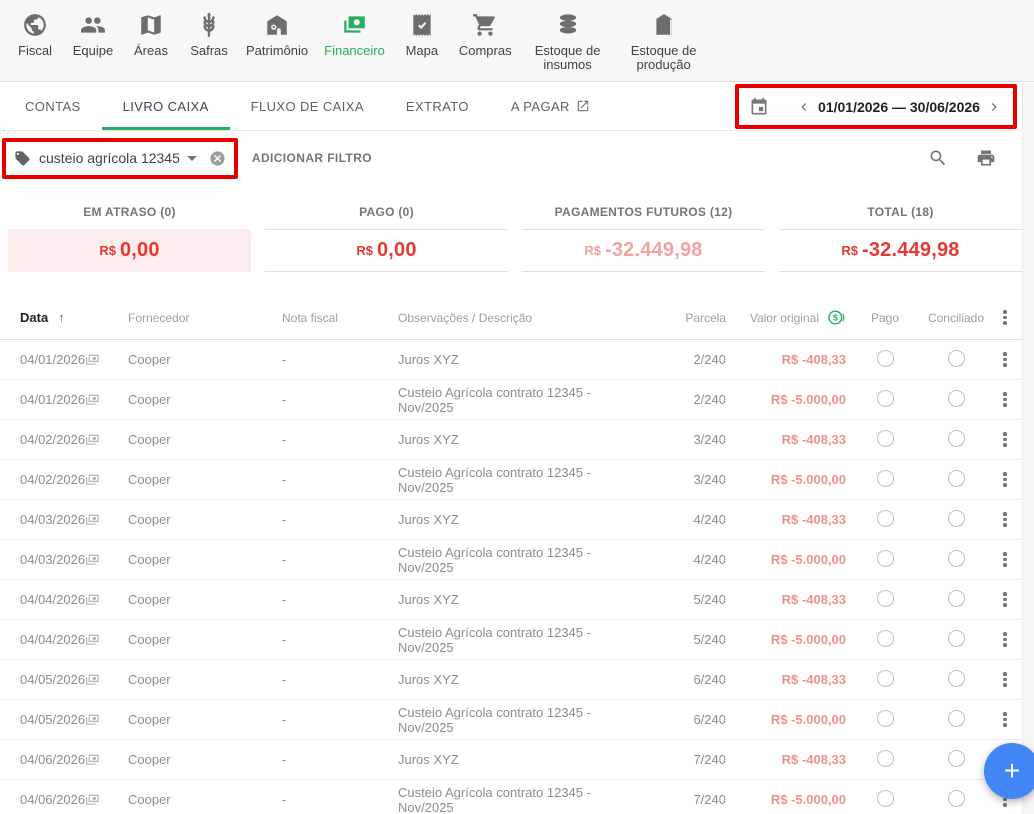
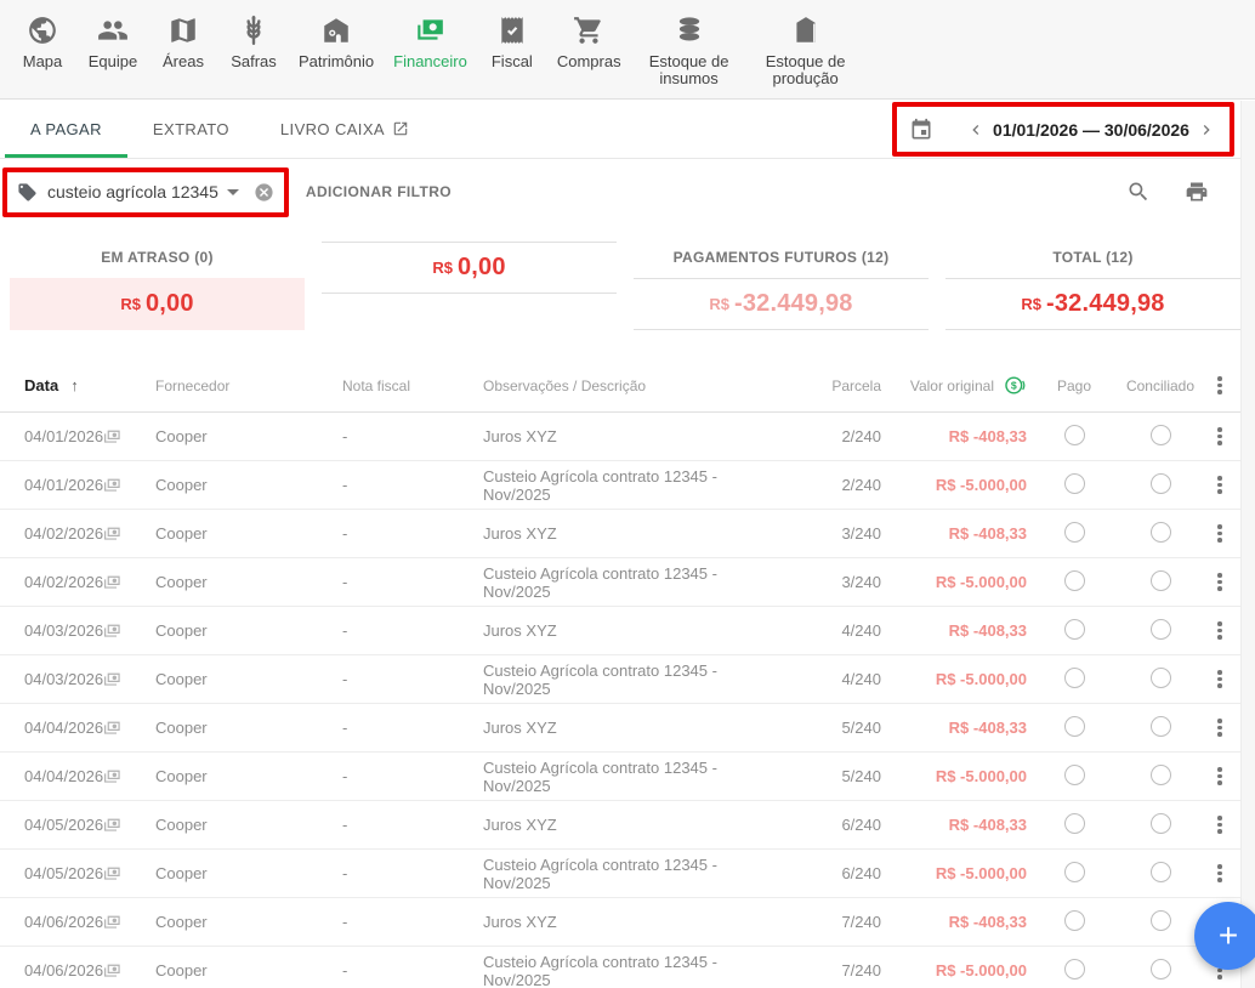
- Fiscal
+ Mapa
  Equipe
  Áreas
  Safras
  Patrimônio
  Financeiro
- Mapa
+ Fiscal
  Compras
  Estoque de insumos
  Estoque de produção
- CONTAS
- LIVRO CAIXA
+ A PAGAR
- FLUXO DE CAIXA
  EXTRATO
- A PAGAR
+ LIVRO CAIXA
  01/01/2026 — 30/06/2026
  custeio agrícola 12345
  ADICIONAR FILTRO
  EM ATRASO (0)
  R$
  0,00
- PAGO (0)
  R$
  0,00
  PAGAMENTOS FUTUROS (12)
  R$
  -32.449,98
- TOTAL (18)
+ TOTAL (12)
  R$
  -32.449,98
  Data
  ↑
  Fornecedor
  Nota fiscal
  Observações / Descrição
  Parcela
  Valor original
  $
  Pago
  Conciliado
  04/01/2026
  Cooper
  -
  Juros XYZ
  2/240
  R$ -408,33
  04/01/2026
  Cooper
  -
  Custeio Agrícola contrato 12345 - Nov/2025
  2/240
  R$ -5.000,00
  04/02/2026
  Cooper
  -
  Juros XYZ
  3/240
  R$ -408,33
  04/02/2026
  Cooper
  -
  Custeio Agrícola contrato 12345 - Nov/2025
  3/240
  R$ -5.000,00
  04/03/2026
  Cooper
  -
  Juros XYZ
  4/240
  R$ -408,33
  04/03/2026
  Cooper
  -
  Custeio Agrícola contrato 12345 - Nov/2025
  4/240
  R$ -5.000,00
  04/04/2026
  Cooper
  -
  Juros XYZ
  5/240
  R$ -408,33
  04/04/2026
  Cooper
  -
  Custeio Agrícola contrato 12345 - Nov/2025
  5/240
  R$ -5.000,00
  04/05/2026
  Cooper
  -
  Juros XYZ
  6/240
  R$ -408,33
  04/05/2026
  Cooper
  -
  Custeio Agrícola contrato 12345 - Nov/2025
  6/240
  R$ -5.000,00
  04/06/2026
  Cooper
  -
  Juros XYZ
  7/240
  R$ -408,33
  04/06/2026
  Cooper
  -
  Custeio Agrícola contrato 12345 - Nov/2025
  7/240
  R$ -5.000,00
  +
